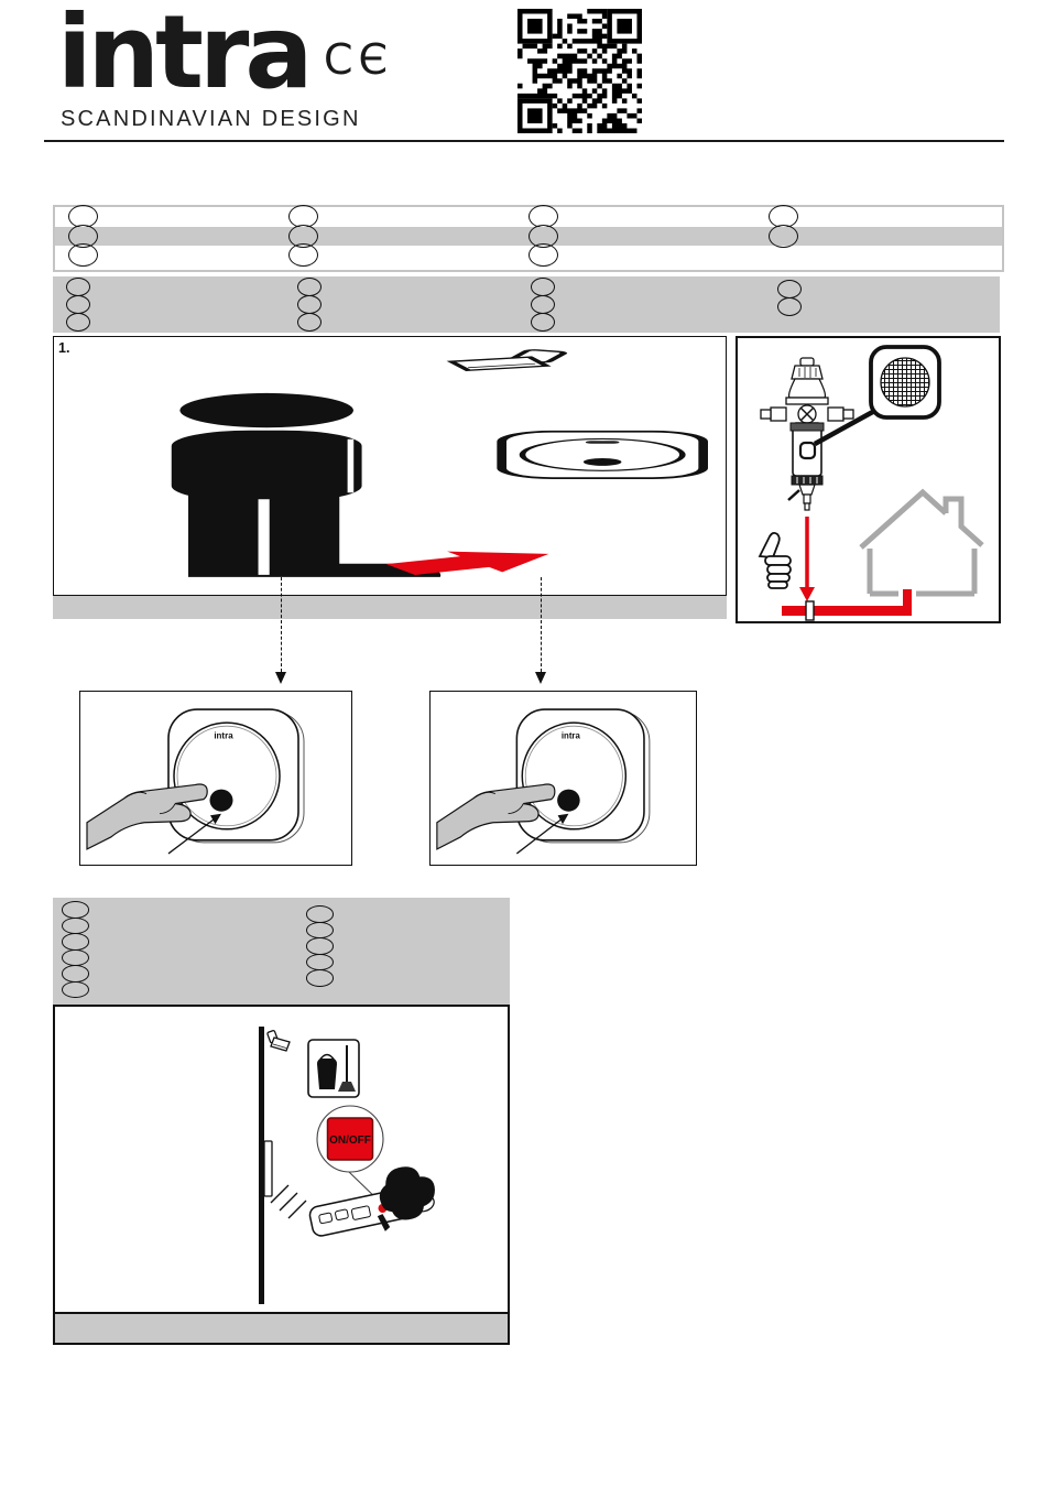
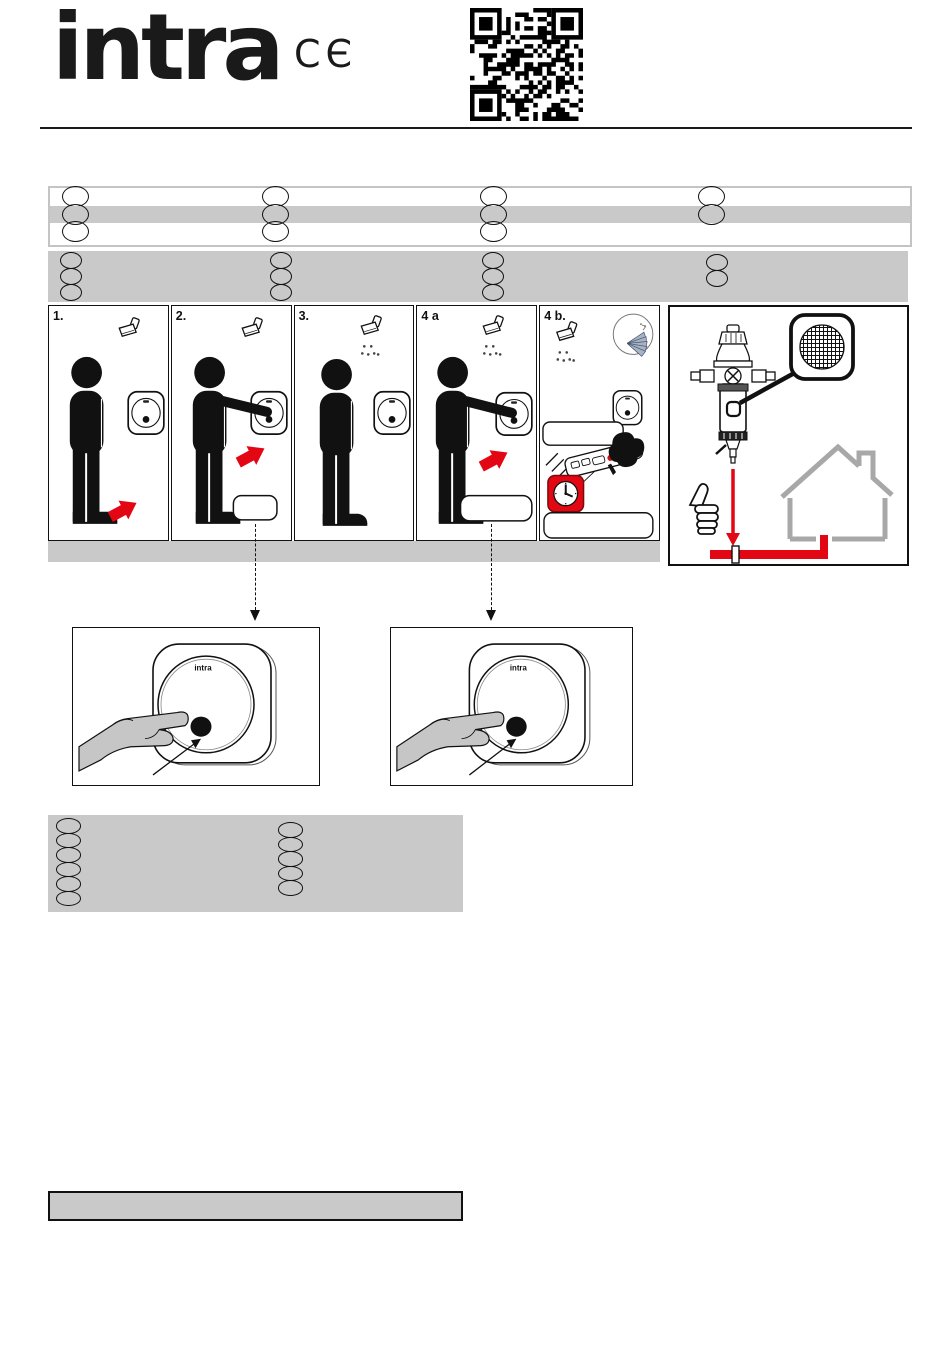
  intra
  CЄ
- SCANDINAVIAN DESIGN
  1.
+ 2.
+ 3.
+ 4 a
+ 4 b.
  intra
  intra
- ON/OFF
